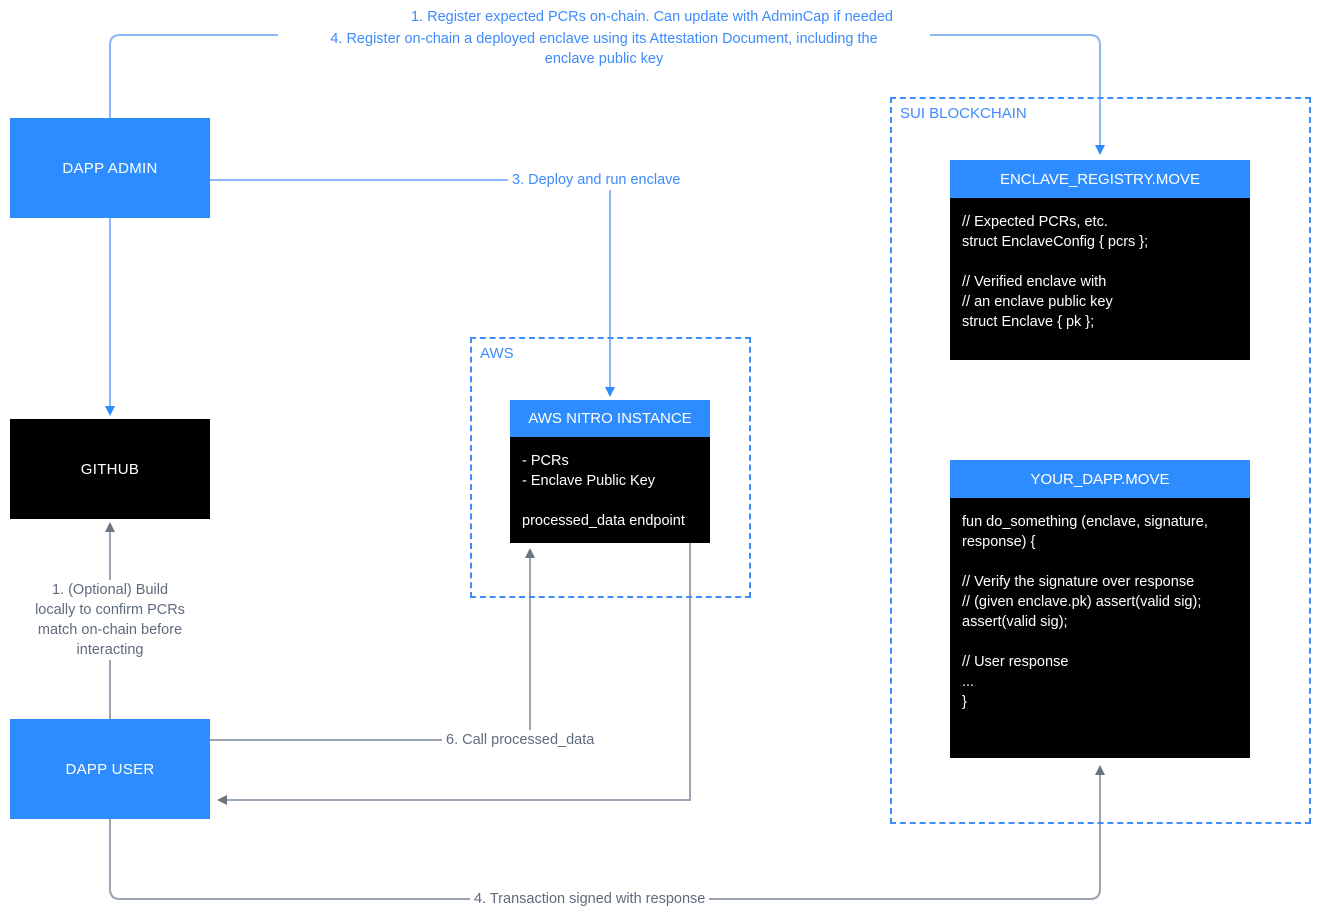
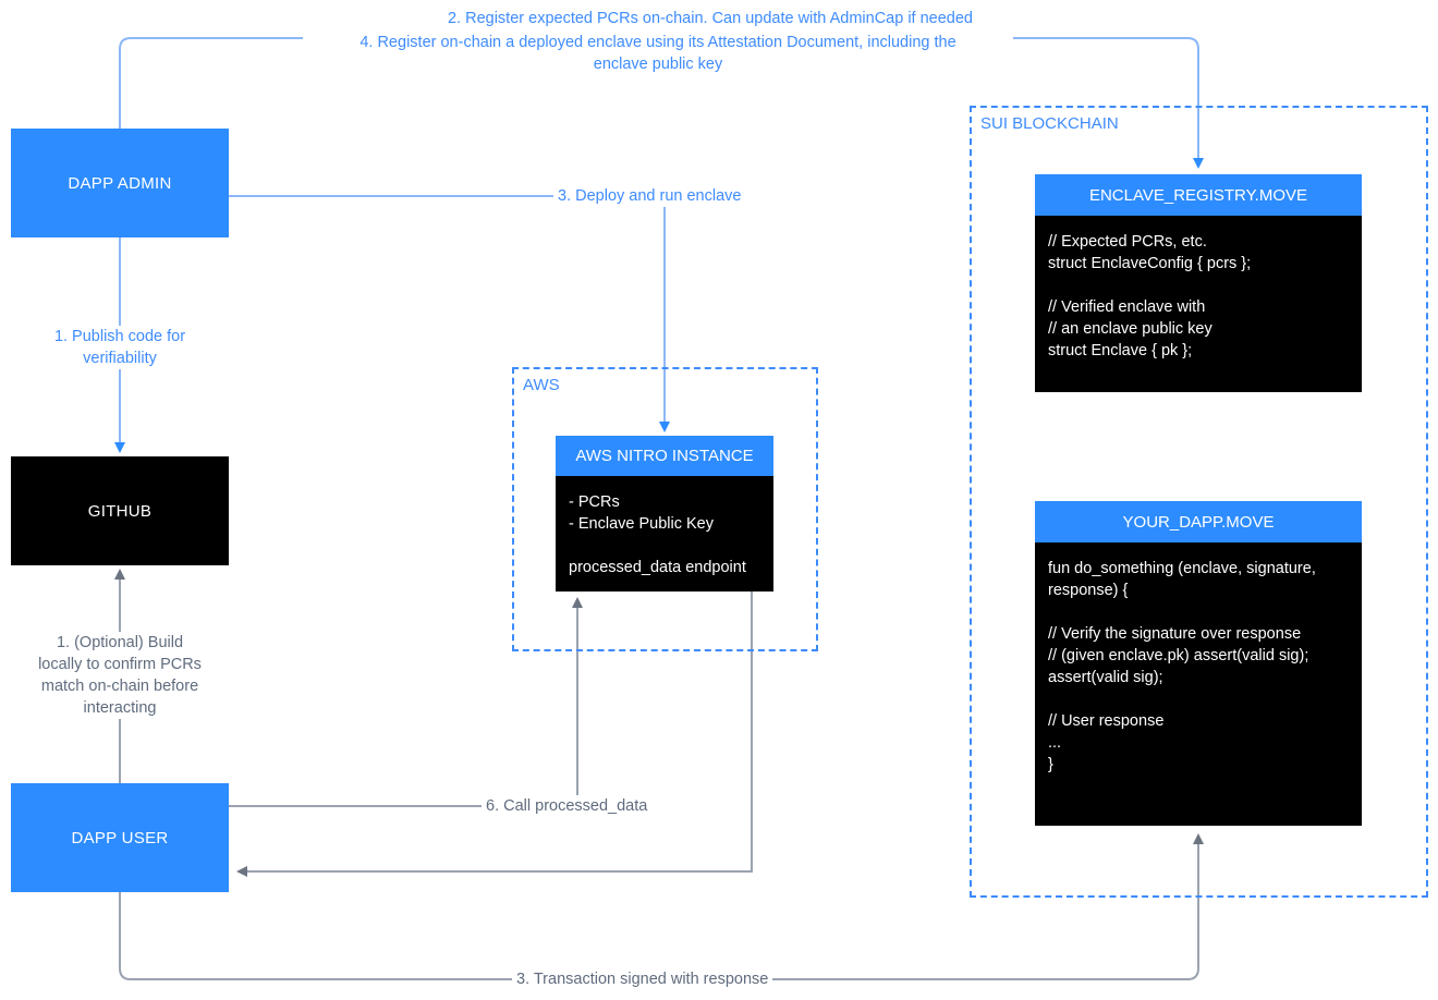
  AWS
  SUI BLOCKCHAIN
  DAPP ADMIN
  GITHUB
  DAPP USER
  AWS NITRO INSTANCE
  - PCRs
  - Enclave Public Key
  processed_data endpoint
  ENCLAVE_REGISTRY.MOVE
  // Expected PCRs, etc.
  struct EnclaveConfig { pcrs };
  // Verified enclave with
  // an enclave public key
  struct Enclave { pk };
  YOUR_DAPP.MOVE
  fun do_something (enclave, signature,
  response) {
  // Verify the signature over response
  // (given enclave.pk) assert(valid sig);
  assert(valid sig);
  // User response
  ...
  }
- 1. Register expected PCRs on-chain. Can update with AdminCap if needed
+ 2. Register expected PCRs on-chain. Can update with AdminCap if needed
  4. Register on-chain a deployed enclave using its Attestation Document, including the
  enclave public key
+ 1. Publish code for
+ verifiability
  3. Deploy and run enclave
  1. (Optional) Build
  locally to confirm PCRs
  match on-chain before
  interacting
  6. Call processed_data
- 4. Transaction signed with response
+ 3. Transaction signed with response
